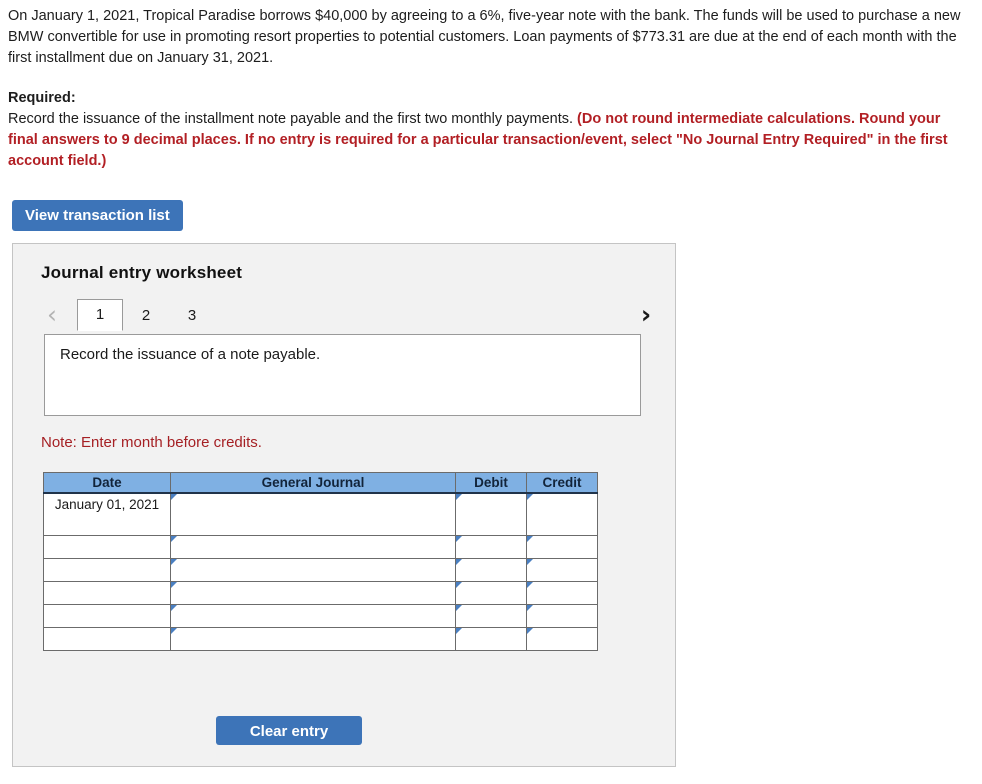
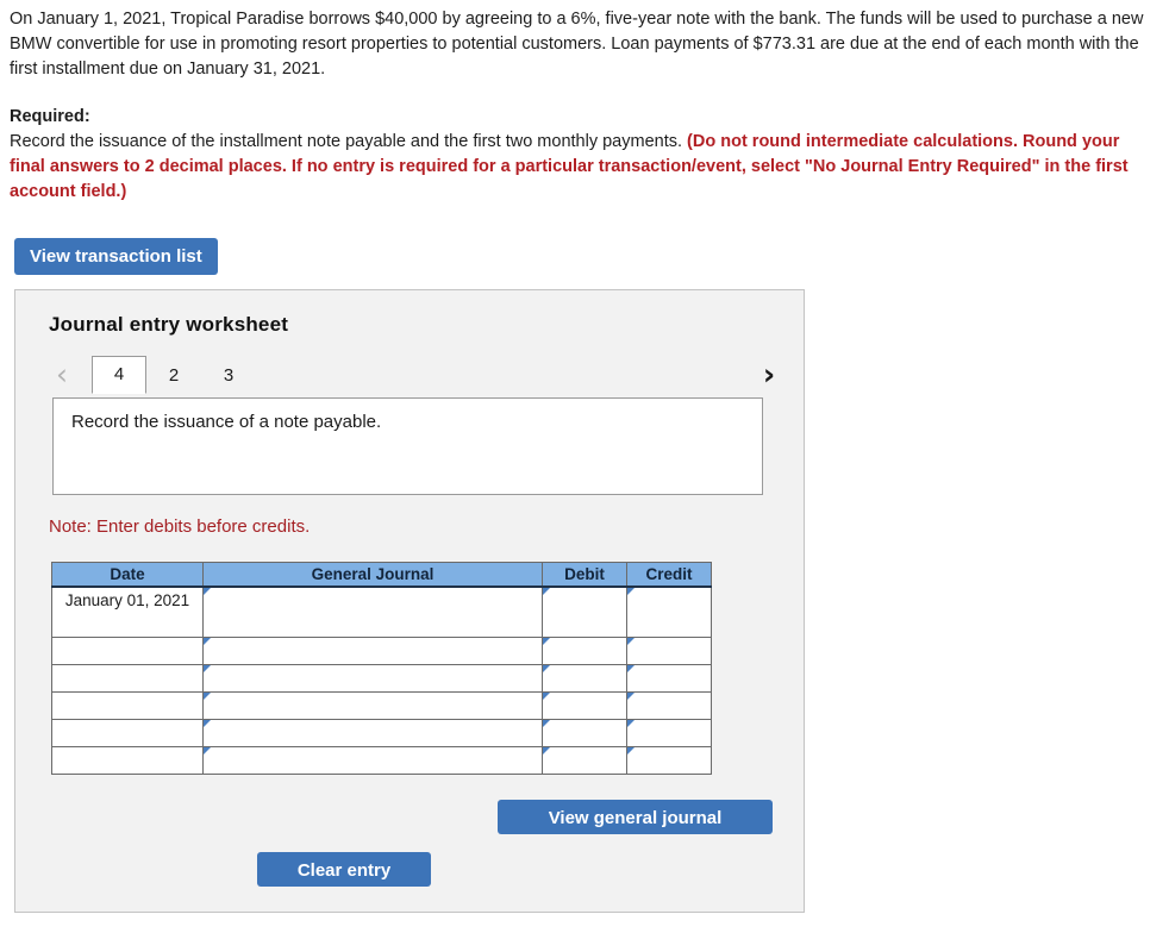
  On January 1, 2021, Tropical Paradise borrows $40,000 by agreeing to a 6%, five-year note with the bank. The funds will be used to purchase a new BMW convertible for use in promoting resort properties to potential customers. Loan payments of $773.31 are due at the end of each month with the first installment due on January 31, 2021.
  Required:
- Record the issuance of the installment note payable and the first two monthly payments. (Do not round intermediate calculations. Round your final answers to 9 decimal places. If no entry is required for a particular transaction/event, select "No Journal Entry Required" in the first account field.)
+ Record the issuance of the installment note payable and the first two monthly payments. (Do not round intermediate calculations. Round your final answers to 2 decimal places. If no entry is required for a particular transaction/event, select "No Journal Entry Required" in the first account field.)
  View transaction list
  Journal entry worksheet
  ‹
- 1
+ 4
  2
  3
  ›
  Record the issuance of a note payable.
- Note: Enter month before credits.
+ Note: Enter debits before credits.
  Date	General Journal	Debit	Credit
  January 01, 2021
+ View general journal
  Clear entry
